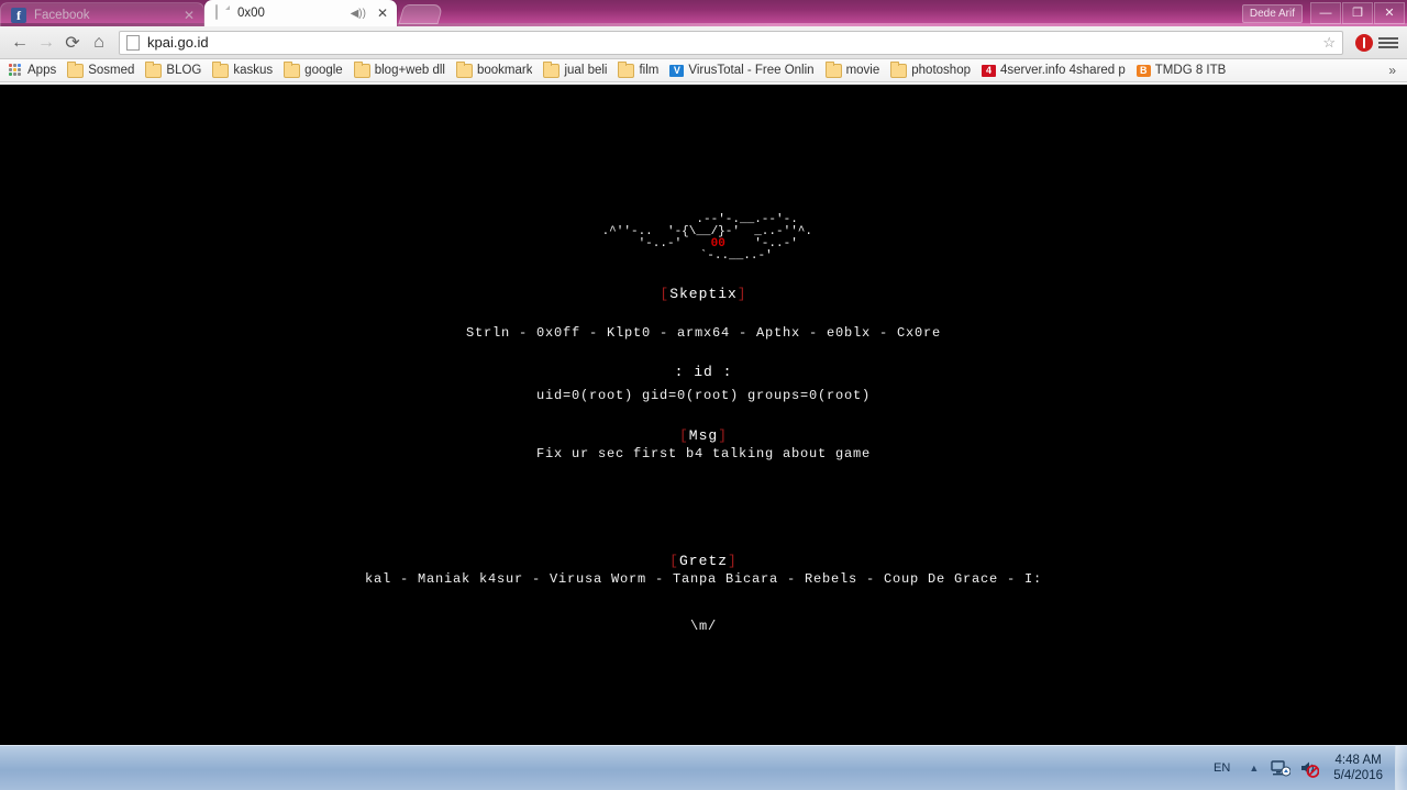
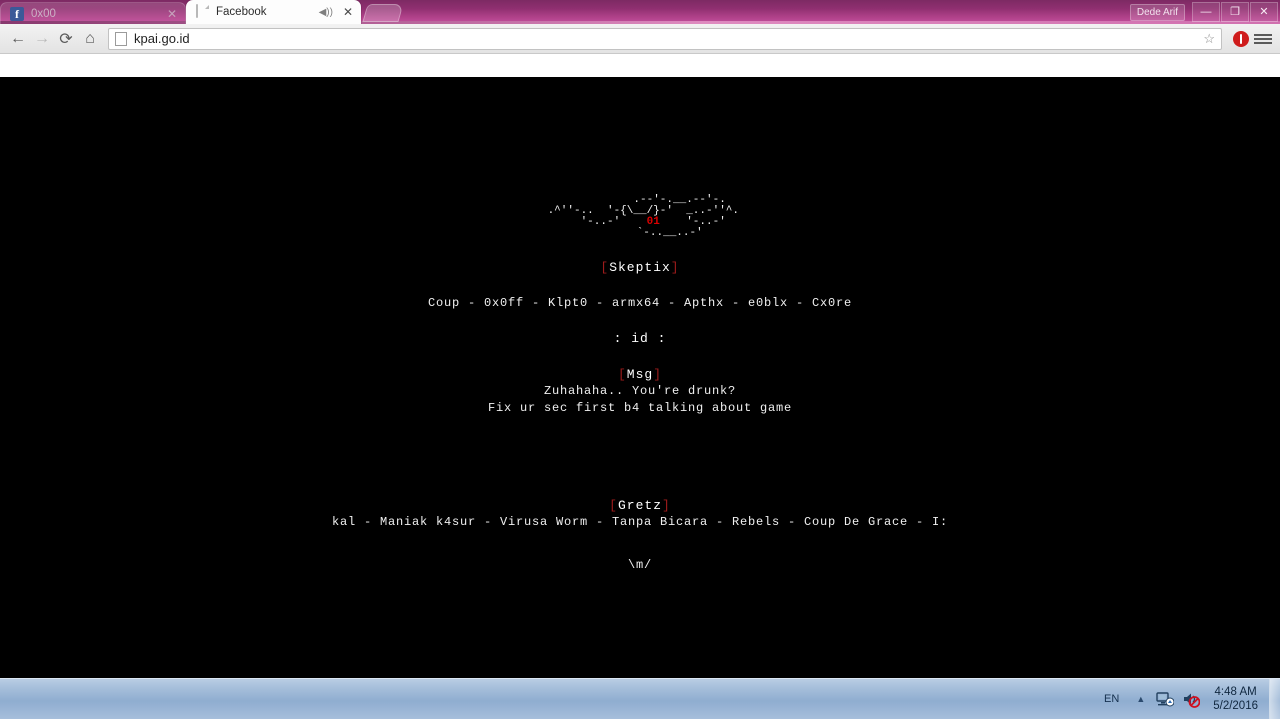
  f
- Facebook
+ 0x00
  ✕
- 0x00
+ Facebook
  ◀ ))
  ✕
  Dede Arif
  —
  ❐
  ✕
  ←
  →
  ⟳
  ⌂
  kpai.go.id
  ☆
- Apps
- Sosmed
- BLOG
- kaskus
- google
- blog+web dll
- bookmark
- jual beli
- film
- V
- VirusTotal - Free Onlin
- movie
- photoshop
- 4
- 4server.info 4shared p
- B
- TMDG 8 ITB
- »
  .--'-.__.--'-.
  .^''-.. '-{\__/}-' _..-''^.
- '-..-' 00 '-..-'
+ '-..-' 01 '-..-'
  `-..__..-'
  [Skeptix]
- Strln - 0x0ff - Klpt0 - armx64 - Apthx - e0blx - Cx0re
+ Coup - 0x0ff - Klpt0 - armx64 - Apthx - e0blx - Cx0re
  : id :
- uid=0(root) gid=0(root) groups=0(root)
  [Msg]
+ Zuhahaha.. You're drunk?
  Fix ur sec first b4 talking about game
  [Gretz]
  kal - Maniak k4sur - Virusa Worm - Tanpa Bicara - Rebels - Coup De Grace - I:
  \m/
  EN
  ▲
  4:48 AM
- 5/4/2016
+ 5/2/2016
